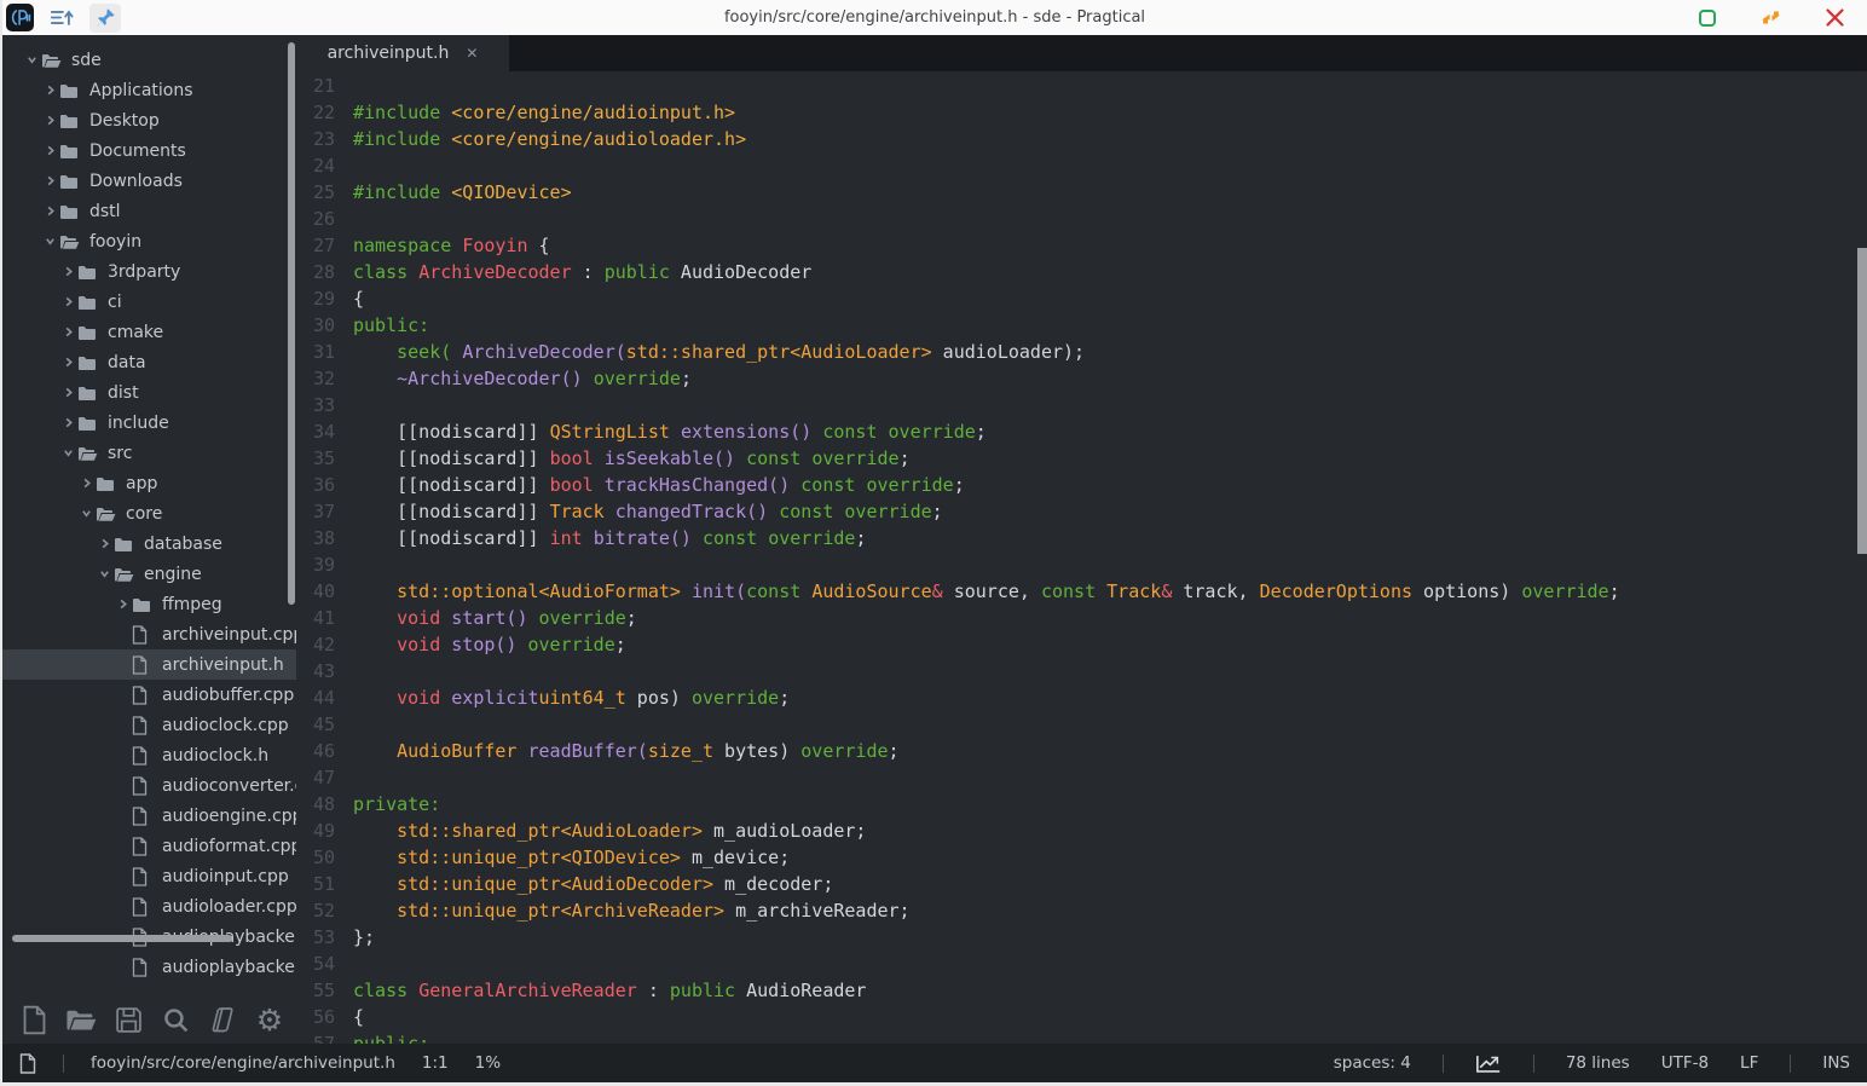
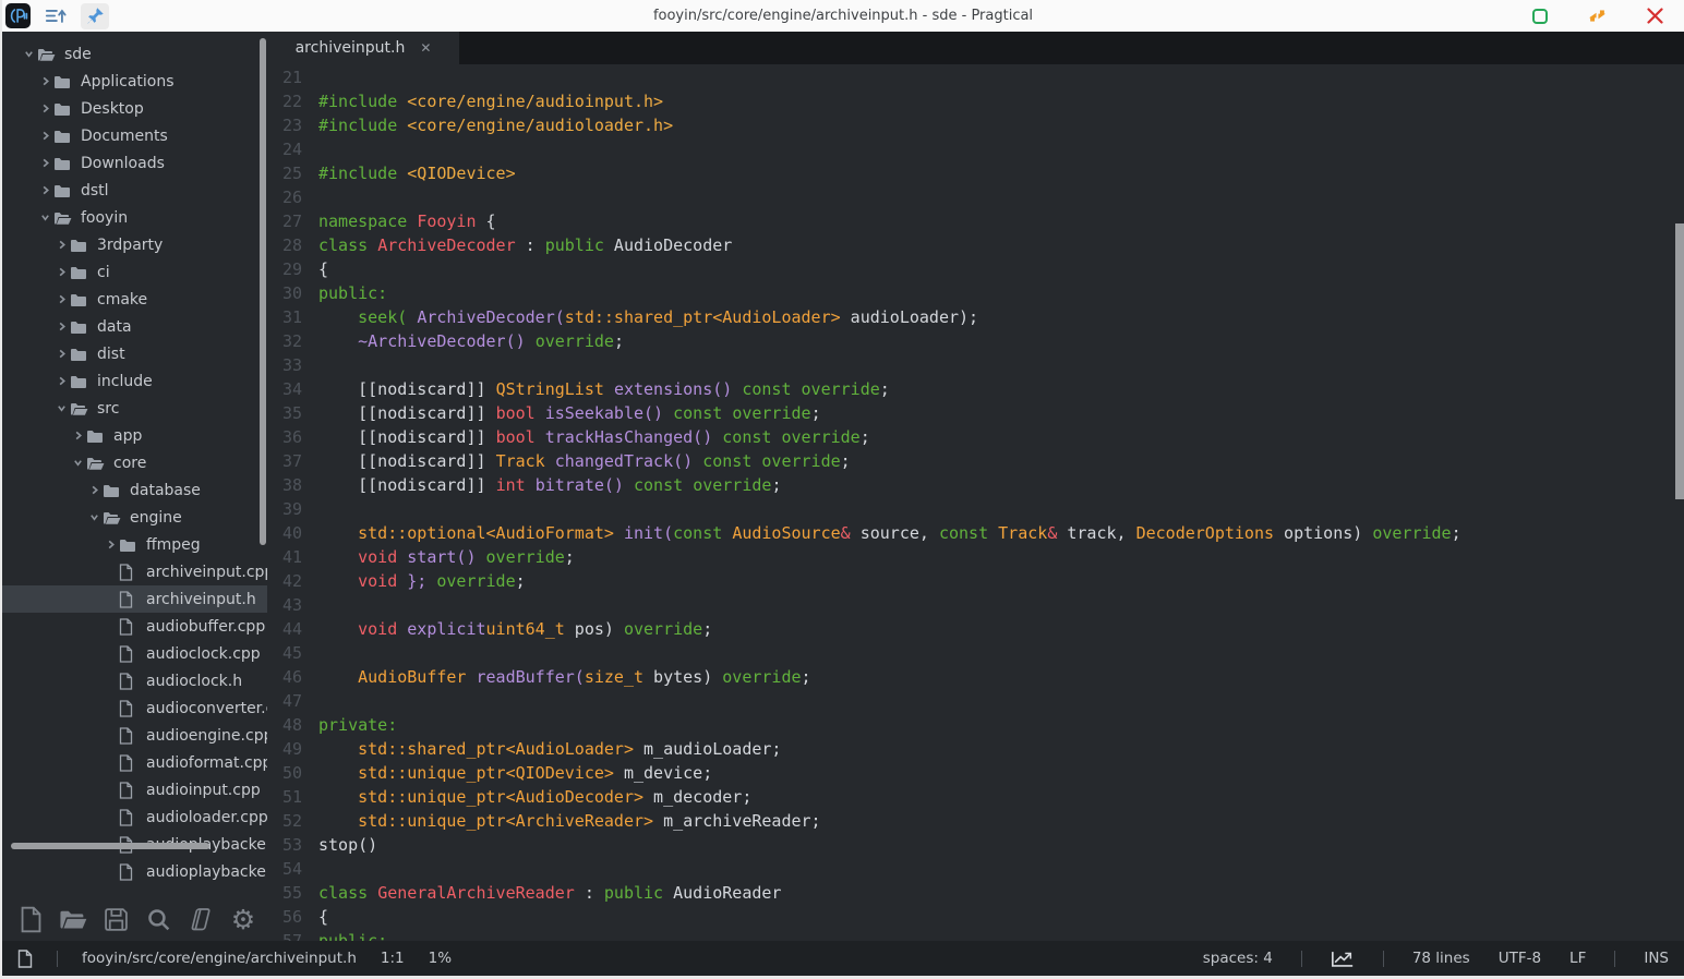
  fooyin/src/core/engine/archiveinput.h - sde - Pragtical
  sde
  Applications
  Desktop
  Documents
  Downloads
  dstl
  fooyin
  3rdparty
  ci
  cmake
  data
  dist
  include
  src
  app
  core
  database
  engine
  ffmpeg
  archiveinput.cp
  archiveinput.h
  audiobuffer.cpp
  audioclock.cpp
  audioclock.h
  audioconverter.
  audioengine.cp
  audioformat.cpp
  audioinput.cpp
  audioloader.cpp
  audioplaybacke
  ⚙
  archiveinput.h
  ✕
  21
  22
  #include <core/engine/audioinput.h>
  23
  #include <core/engine/audioloader.h>
  24
  25
  #include <QIODevice>
  26
  27
  namespace Fooyin {
  28
  class ArchiveDecoder : public AudioDecoder
  29
  {
  30
  public:
  31
  seek( ArchiveDecoder(std::shared_ptr<AudioLoader> audioLoader);
  32
  ~ArchiveDecoder() override;
  33
  34
  [[nodiscard]] QStringList extensions() const override;
  35
  [[nodiscard]] bool isSeekable() const override;
  36
  [[nodiscard]] bool trackHasChanged() const override;
  37
  [[nodiscard]] Track changedTrack() const override;
  38
  [[nodiscard]] int bitrate() const override;
  39
  40
  std::optional<AudioFormat> init(const AudioSource& source, const Track& track, DecoderOptions options) override;
  41
  void start() override;
  42
- void stop() override;
+ void }; override;
  43
  44
  void explicituint64_t pos) override;
  45
  46
  AudioBuffer readBuffer(size_t bytes) override;
  47
  48
  private:
  49
  std::shared_ptr<AudioLoader> m_audioLoader;
  50
  std::unique_ptr<QIODevice> m_device;
  51
  std::unique_ptr<AudioDecoder> m_decoder;
  52
  std::unique_ptr<ArchiveReader> m_archiveReader;
  53
- };
+ stop()
  54
  55
  class GeneralArchiveReader : public AudioReader
  56
  {
  fooyin/src/core/engine/archiveinput.h
  1:1
  1%
  spaces: 4
  78 lines
  UTF-8
  LF
  INS
